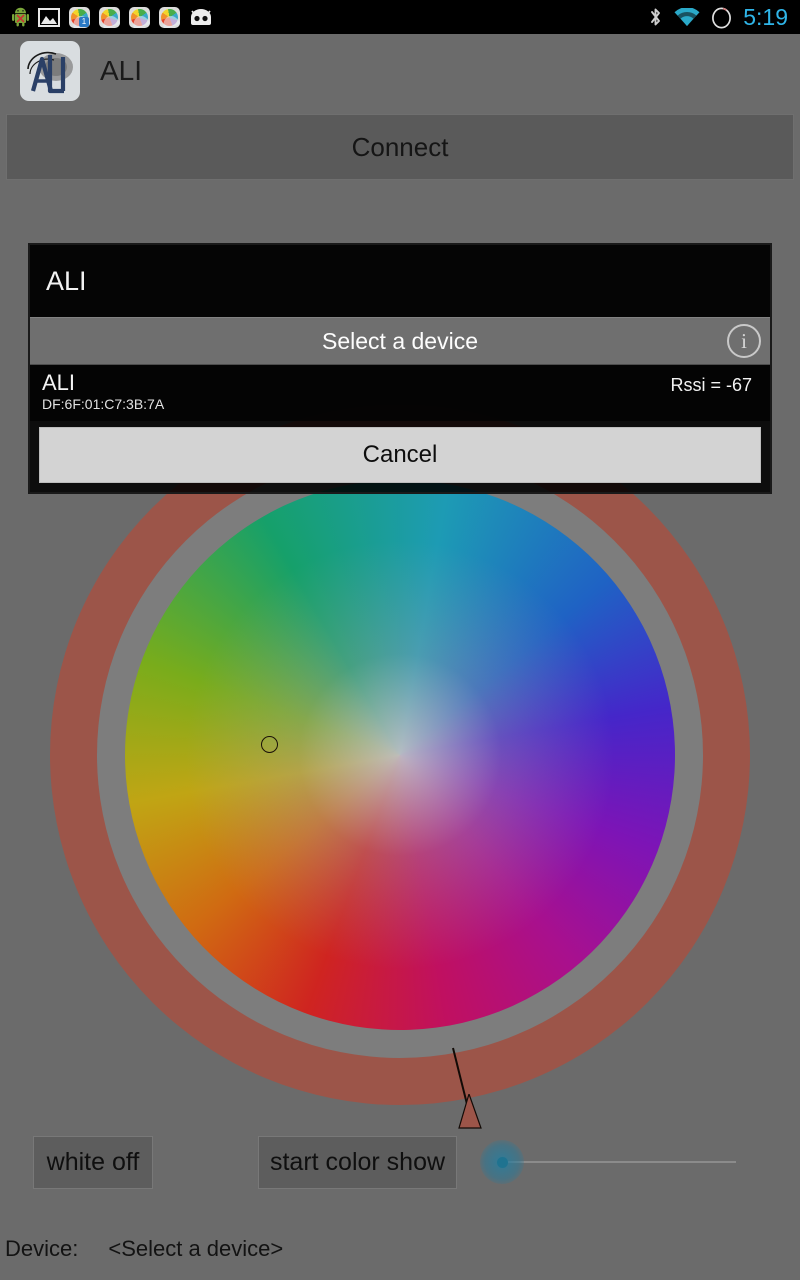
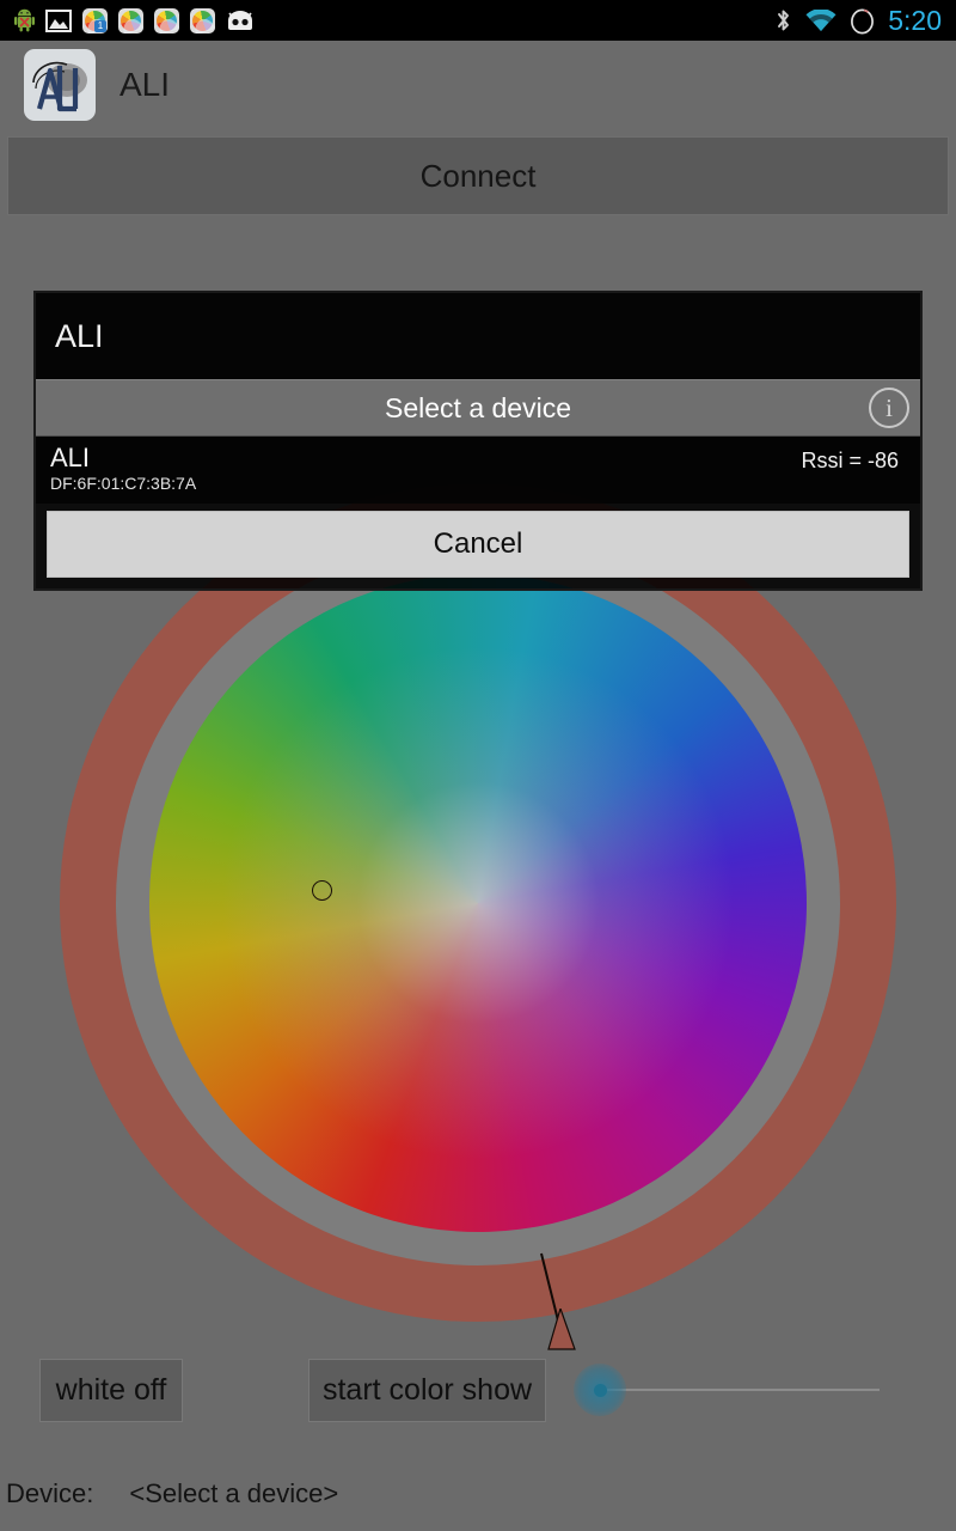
  1
- 5:19
+ 5:20
  ALI
  Connect
  white off
  start color show
  Device:
  <Select a device>
  ALI
  Select a device
  i
  ALI
  DF:6F:01:C7:3B:7A
- Rssi = -67
+ Rssi = -86
  Cancel
